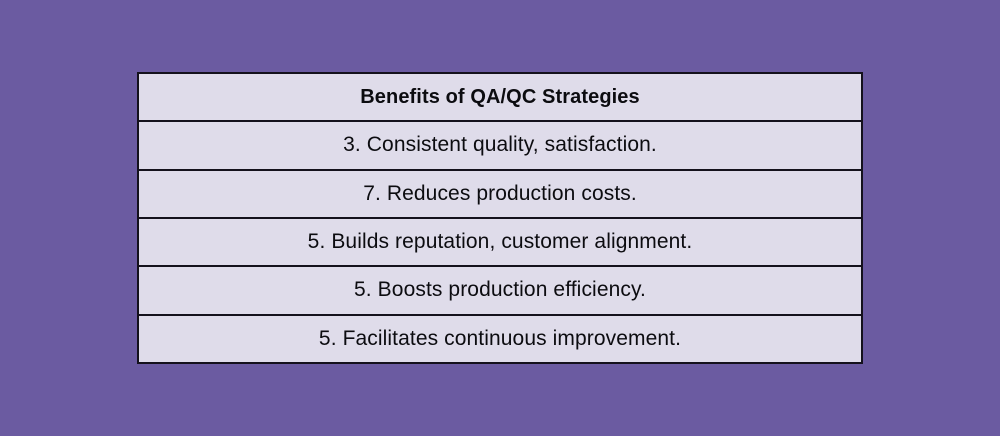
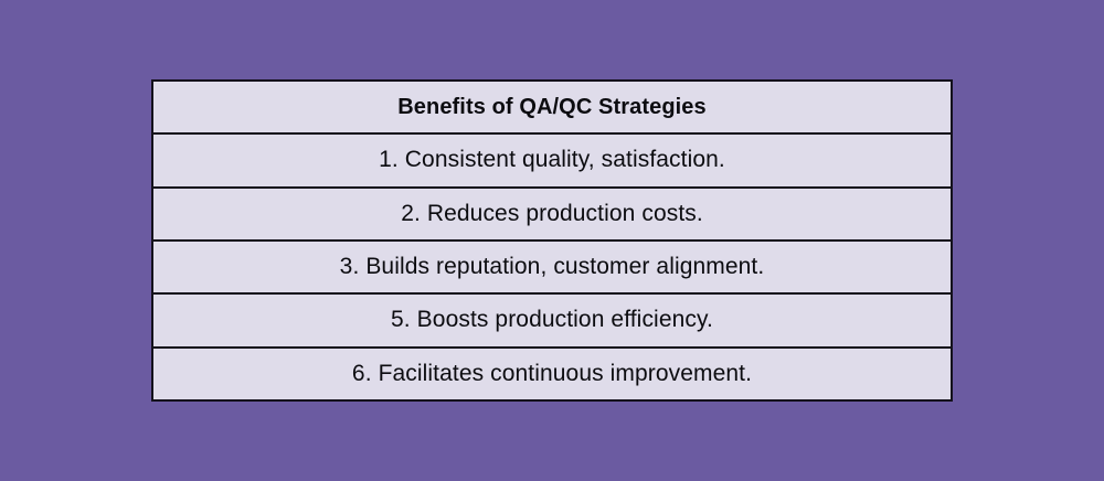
  Benefits of QA/QC Strategies
- 3. Consistent quality, satisfaction.
+ 1. Consistent quality, satisfaction.
- 7. Reduces production costs.
+ 2. Reduces production costs.
- 5. Builds reputation, customer alignment.
+ 3. Builds reputation, customer alignment.
  5. Boosts production efficiency.
- 5. Facilitates continuous improvement.
+ 6. Facilitates continuous improvement.
